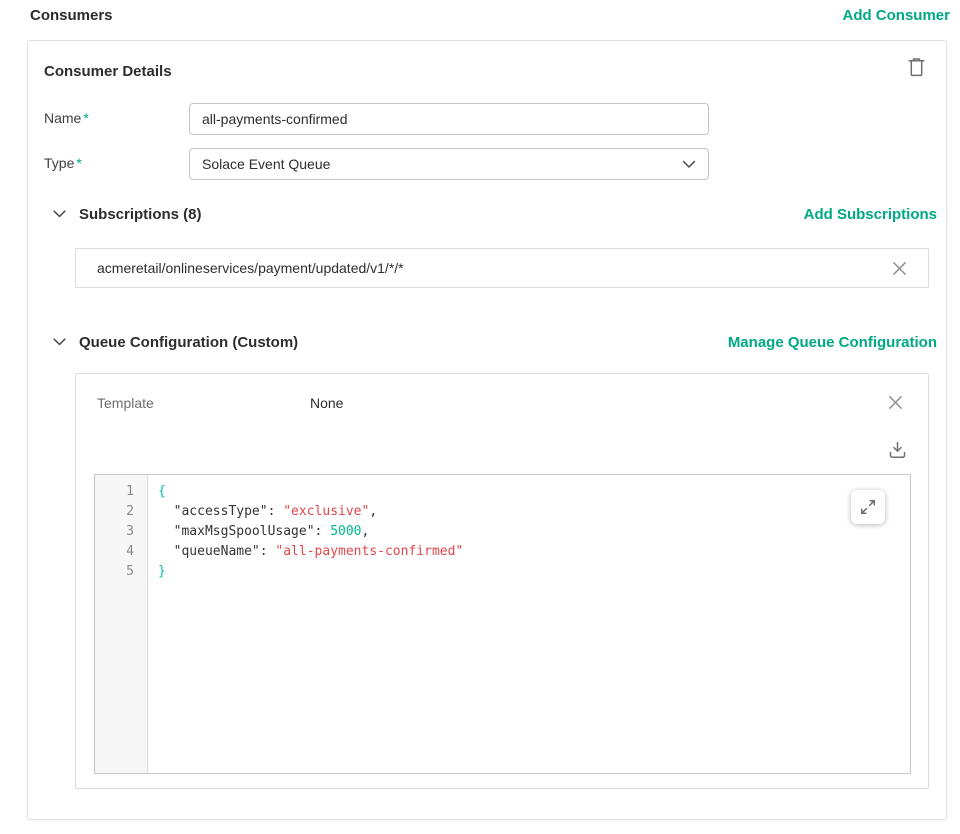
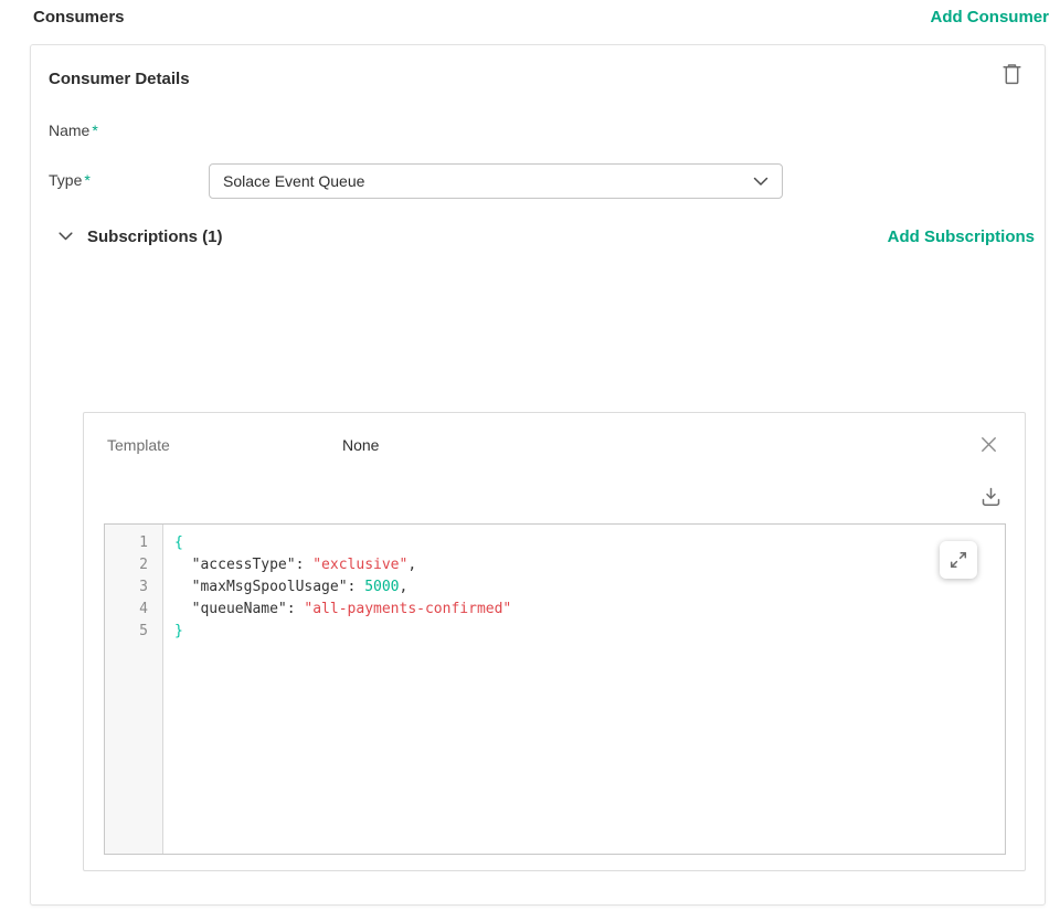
  Consumers
  Add Consumer
  Consumer Details
  Name *
- all-payments-confirmed
  Type *
  Solace Event Queue
- Subscriptions (8)
+ Subscriptions (1)
  Add Subscriptions
- acmeretail/onlineservices/payment/updated/v1/*/*
- Queue Configuration (Custom)
- Manage Queue Configuration
  Template
  None
  1
  2
  3
  4
  5
  {
  "accessType": "exclusive",
  "maxMsgSpoolUsage": 5000,
  "queueName": "all-payments-confirmed"
  }
